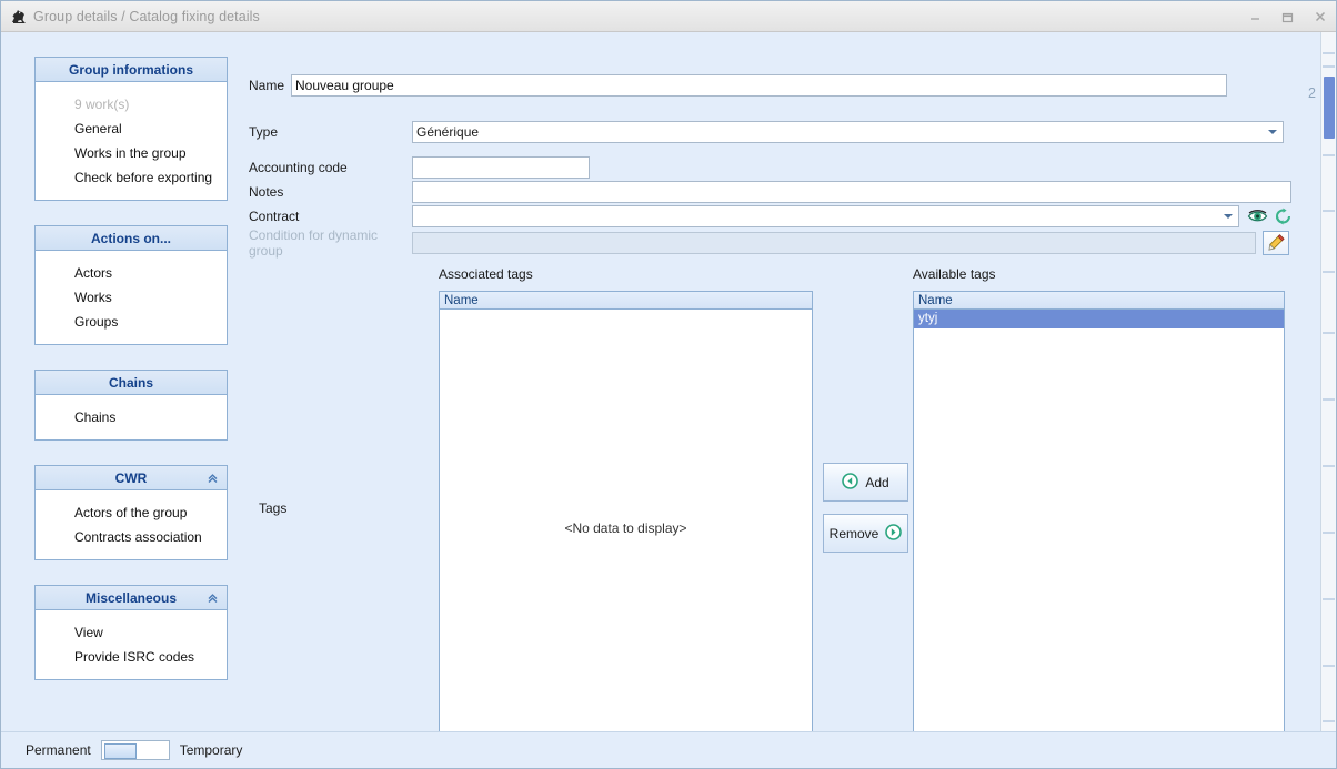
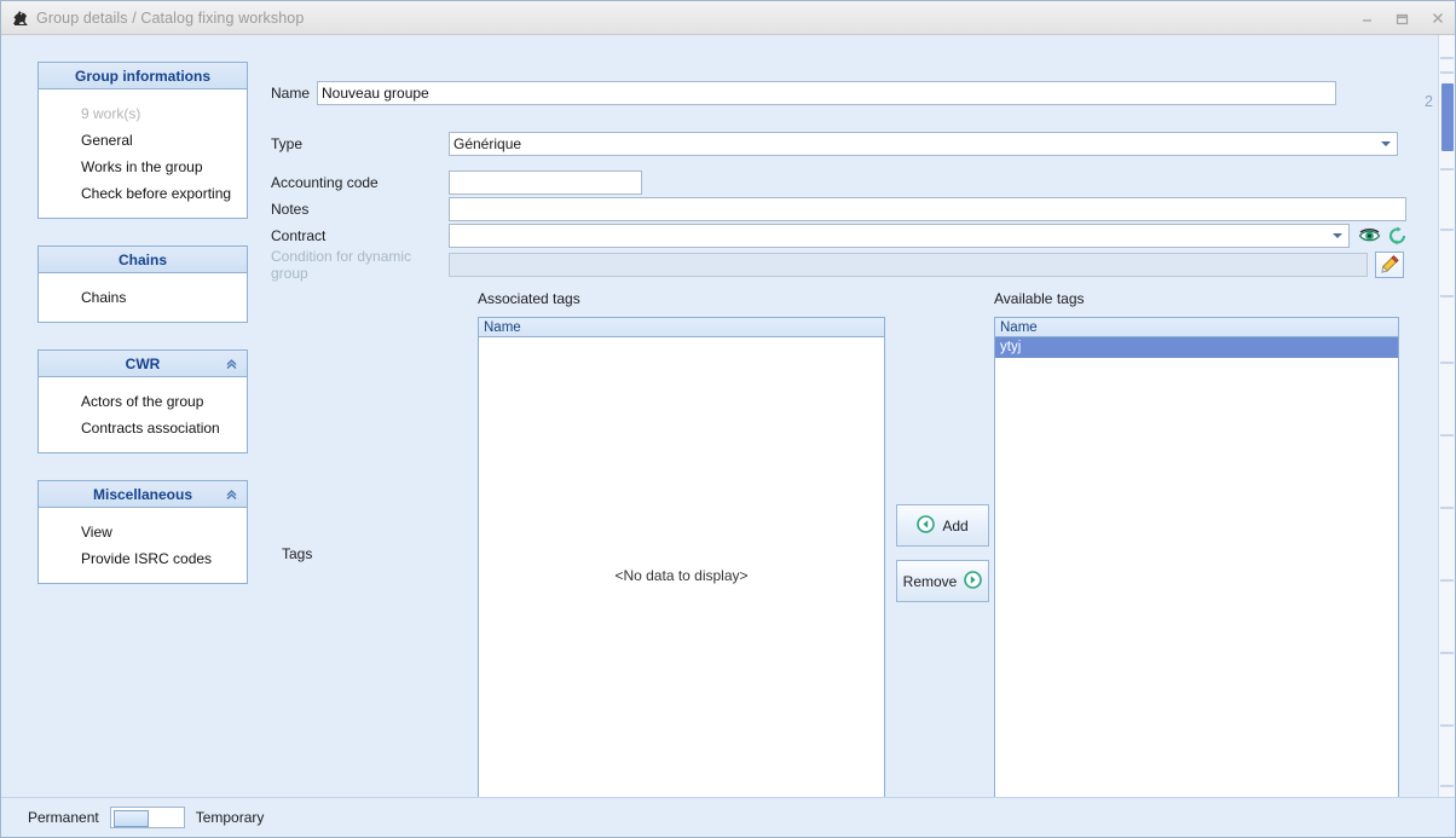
- Group details / Catalog fixing details
+ Group details / Catalog fixing workshop
  Group informations
  9 work(s)
  General
  Works in the group
  Check before exporting
- Actions on...
- Actors
- Works
- Groups
  Chains
  Chains
  CWR
  Actors of the group
  Contracts association
  Miscellaneous
  View
  Provide ISRC codes
  Name
  Nouveau groupe
  2
  Type
  Générique
  Accounting code
  Notes
  Contract
  Condition for dynamic group
  Tags
  Associated tags
  Name
  <No data to display>
  Add
  Remove
  Available tags
  Name
  ytyj
  Permanent
  Temporary
